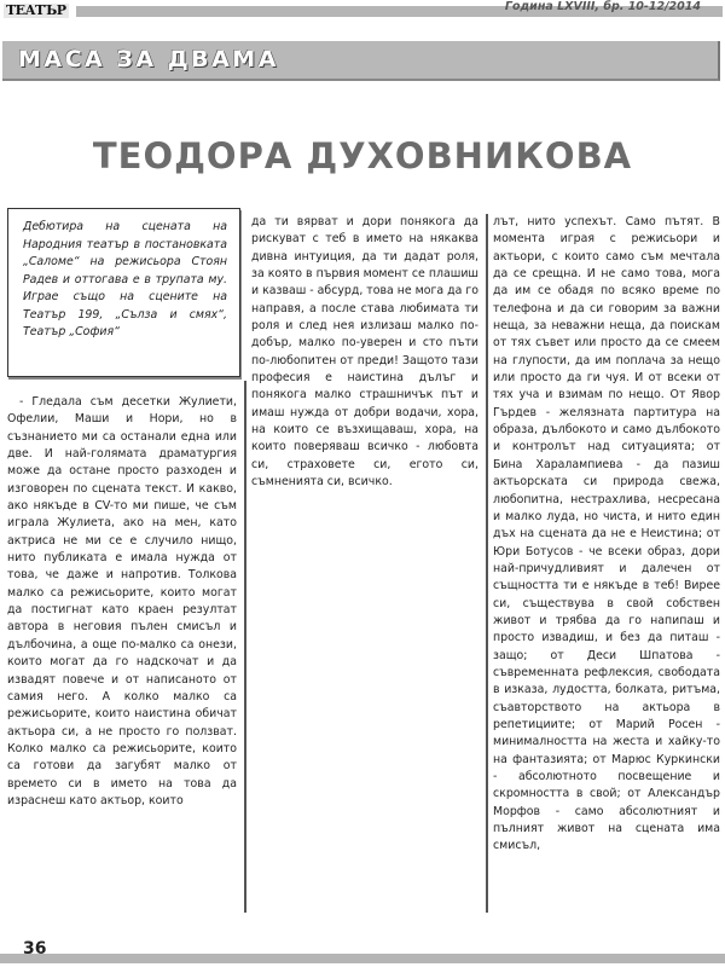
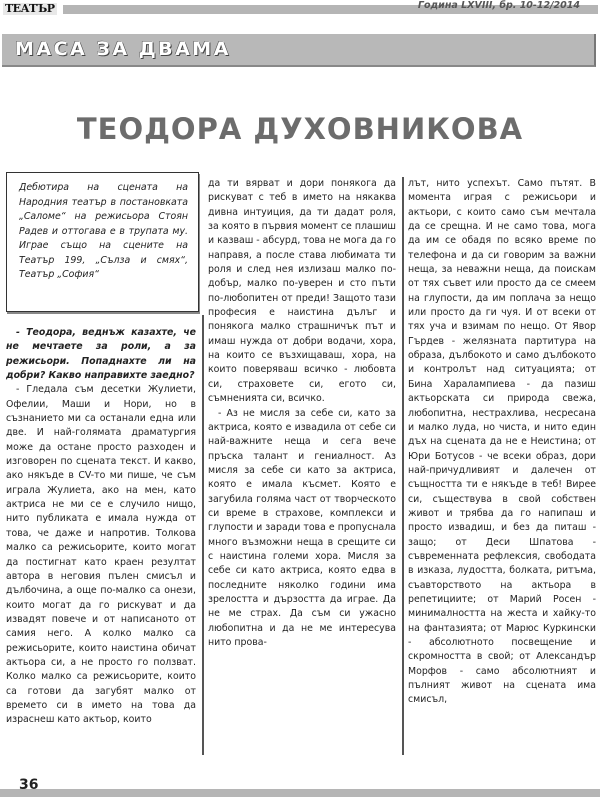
  ТЕАТЪР
  Година LXVIII, бр. 10-12/2014
  МАСА ЗА ДВАМА
  ТЕОДОРА ДУХОВНИКОВА
  Дебютира на сцената на Народния театър в постановката „Саломе“ на режисьора Стоян Радев и оттогава е в трупата му. Играе също на сцените на Театър 199, „Сълза и смях“, Театър „София“
+ - Теодора, веднъж казахте, че не мечтаете за роли, а за режисьори. Попаднахте ли на добри? Какво направихте заедно?
- - Гледала съм десетки Жулиети, Офелии, Маши и Нори, но в съзнанието ми са останали една или две. И най-голямата драматургия може да остане просто разходен и изговорен по сцената текст. И какво, ако някъде в CV-то ми пише, че съм играла Жулиета, ако на мен, като актриса не ми се е случило нищо, нито публиката е имала нужда от това, че даже и напротив. Толкова малко са режисьорите, които могат да постигнат като краен резултат автора в неговия пълен смисъл и дълбочина, а още по-малко са онези, които могат да го надскочат и да извадят повече и от написаното от самия него. А колко малко са режисьорите, които наистина обичат актьора си, а не просто го ползват. Колко малко са режисьорите, които са готови да загубят малко от времето си в името на това да израснеш като актьор, които
+ - Гледала съм десетки Жулиети, Офелии, Маши и Нори, но в съзнанието ми са останали една или две. И най-голямата драматургия може да остане просто разходен и изговорен по сцената текст. И какво, ако някъде в CV-то ми пише, че съм играла Жулиета, ако на мен, като актриса не ми се е случило нищо, нито публиката е имала нужда от това, че даже и напротив. Толкова малко са режисьорите, които могат да постигнат като краен резултат автора в неговия пълен смисъл и дълбочина, а още по-малко са онези, които могат да го рискуват и да извадят повече и от написаното от самия него. А колко малко са режисьорите, които наистина обичат актьора си, а не просто го ползват. Колко малко са режисьорите, които са готови да загубят малко от времето си в името на това да израснеш като актьор, които
  да ти вярват и дори понякога да рискуват с теб в името на някаква дивна интуиция, да ти дадат роля, за която в първия момент се плашиш и казваш - абсурд, това не мога да го направя, а после става любимата ти роля и след нея излизаш малко по-добър, малко по-уверен и сто пъти по-любопитен от преди! Защото тази професия е наистина дълъг и понякога малко страшничък път и имаш нужда от добри водачи, хора, на които се възхищаваш, хора, на които поверяваш всичко - любовта си, страховете си, егото си, съмненията си, всичко.
+ - Аз не мисля за себе си, като за актриса, която е извадила от себе си най-важните неща и сега вече пръска талант и гениалност. Аз мисля за себе си като за актриса, която е имала късмет. Която е загубила голяма част от творческото си време в страхове, комплекси и глупости и заради това е пропуснала много възможни неща в срещите си с наистина големи хора. Мисля за себе си като актриса, която едва в последните няколко години има зрелостта и дързостта да играе. Да не ме страх. Да съм си ужасно любопитна и да не ме интересува нито провa-
  лът, нито успехът. Само пътят. В момента играя с режисьори и актьори, с които само съм мечтала да се срещна. И не само това, мога да им се обадя по всяко време по телефона и да си говорим за важни неща, за неважни неща, да поискам от тях съвет или просто да се смеем на глупости, да им поплача за нещо или просто да ги чуя. И от всеки от тях уча и взимам по нещо. От Явор Гърдев - желязната партитура на образа, дълбокото и само дълбокото и контролът над ситуацията; от Бина Харалампиева - да пазиш актьорската си природа свежа, любопитна, нестрахлива, несресана и малко луда, но чиста, и нито един дъх на сцената да не е Неистина; от Юри Ботусов - че всеки образ, дори най-причудливият и далечен от същността ти е някъде в теб! Виреe си, съществува в свой собствен живот и трябва да го напипаш и просто извадиш, и без да питаш - защо; от Деси Шпатова - съвременната рефлексия, свободата в изказа, лудостта, болката, ритъма, съавторството на актьора в репетициите; от Марий Росен - минималността на жеста и хайку-то на фантазията; от Марюс Куркински - абсолютното посвещение и скромността в свой; от Александър Морфов - само абсолютният и пълният живот на сцената има смисъл,
  36
